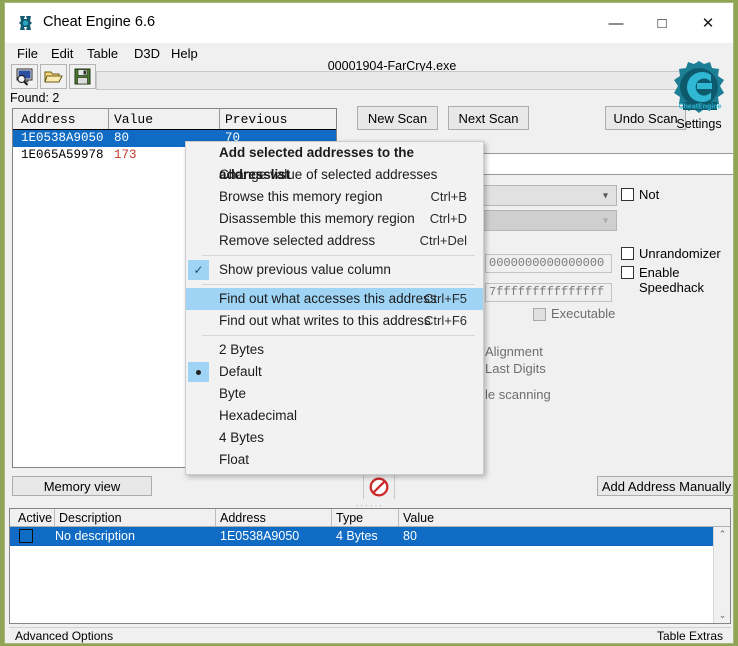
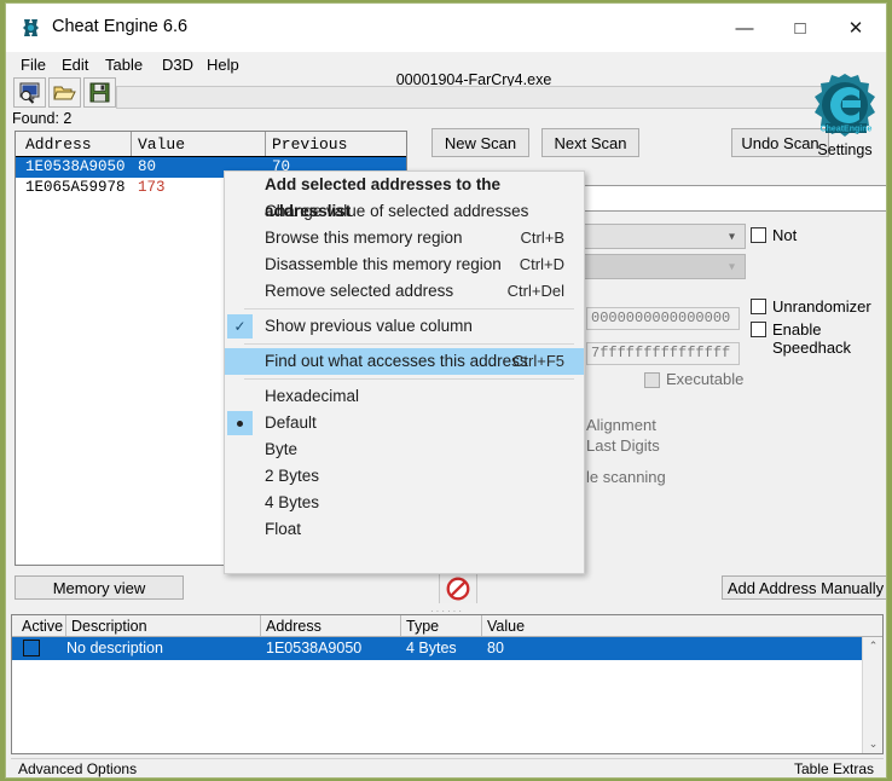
  Cheat Engine 6.6
  —
  □
  ✕
  File
  Edit
  Table
  D3D
  Help
  00001904-FarCry4.exe
  Found: 2
  Address
  Value
  Previous
  1E0538A9050
  80
  70
  1E065A59978
  173
  New Scan
  Next Scan
  Undo Scan
  Settings
  ▾
  ▾
  Not
  Unrandomizer
  Enable Speedhack
  0000000000000000
  7fffffffffffffff
  Executable
  Alignment
  Last Digits
  le scanning
  Add selected addresses to the addresslist
  Change value of selected addresses
  Browse this memory region
  Ctrl+B
  Disassemble this memory region
  Ctrl+D
  Remove selected address
  Ctrl+Del
  ✓
  Show previous value column
  Find out what accesses this address
  Ctrl+F5
- Find out what writes to this address
- Ctrl+F6
- 2 Bytes
+ Hexadecimal
  Default
  Byte
- Hexadecimal
+ 2 Bytes
  4 Bytes
  Float
  Memory view
  Add Address Manually
  ······
  Active
  Description
  Address
  Type
  Value
  No description
  1E0538A9050
  4 Bytes
  80
  ⌃
  ⌄
  Advanced Options
  Table Extras
